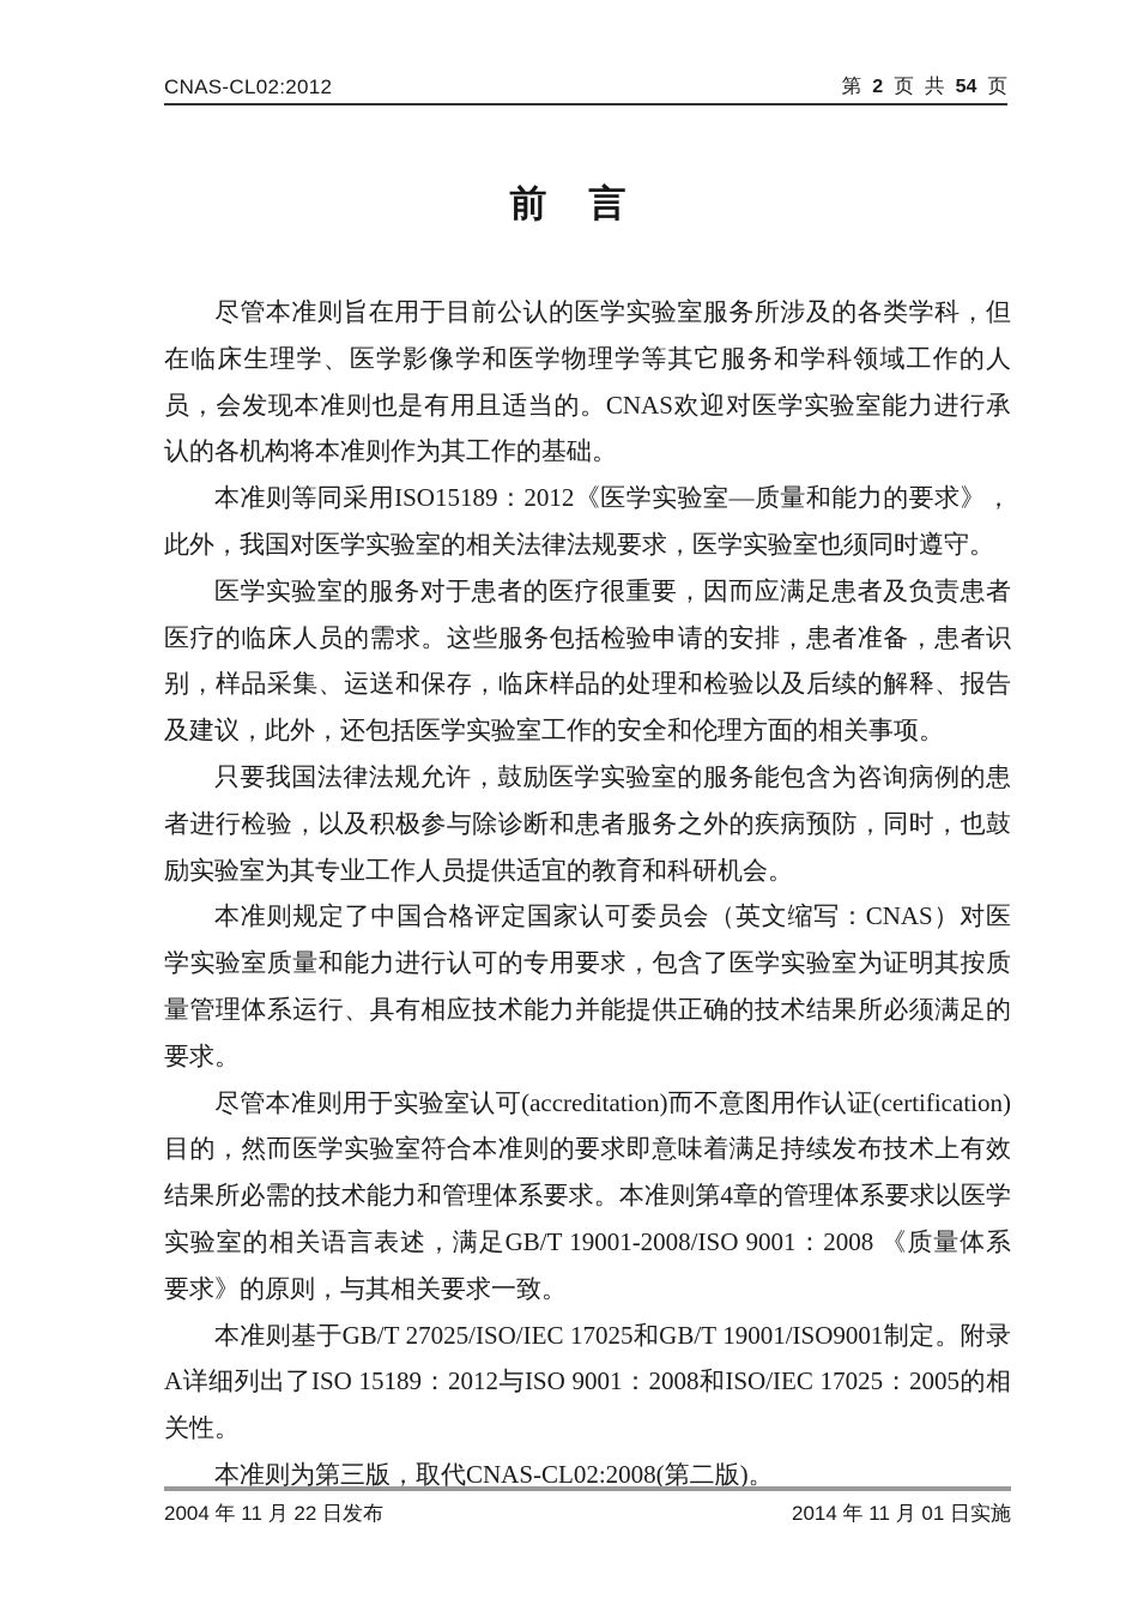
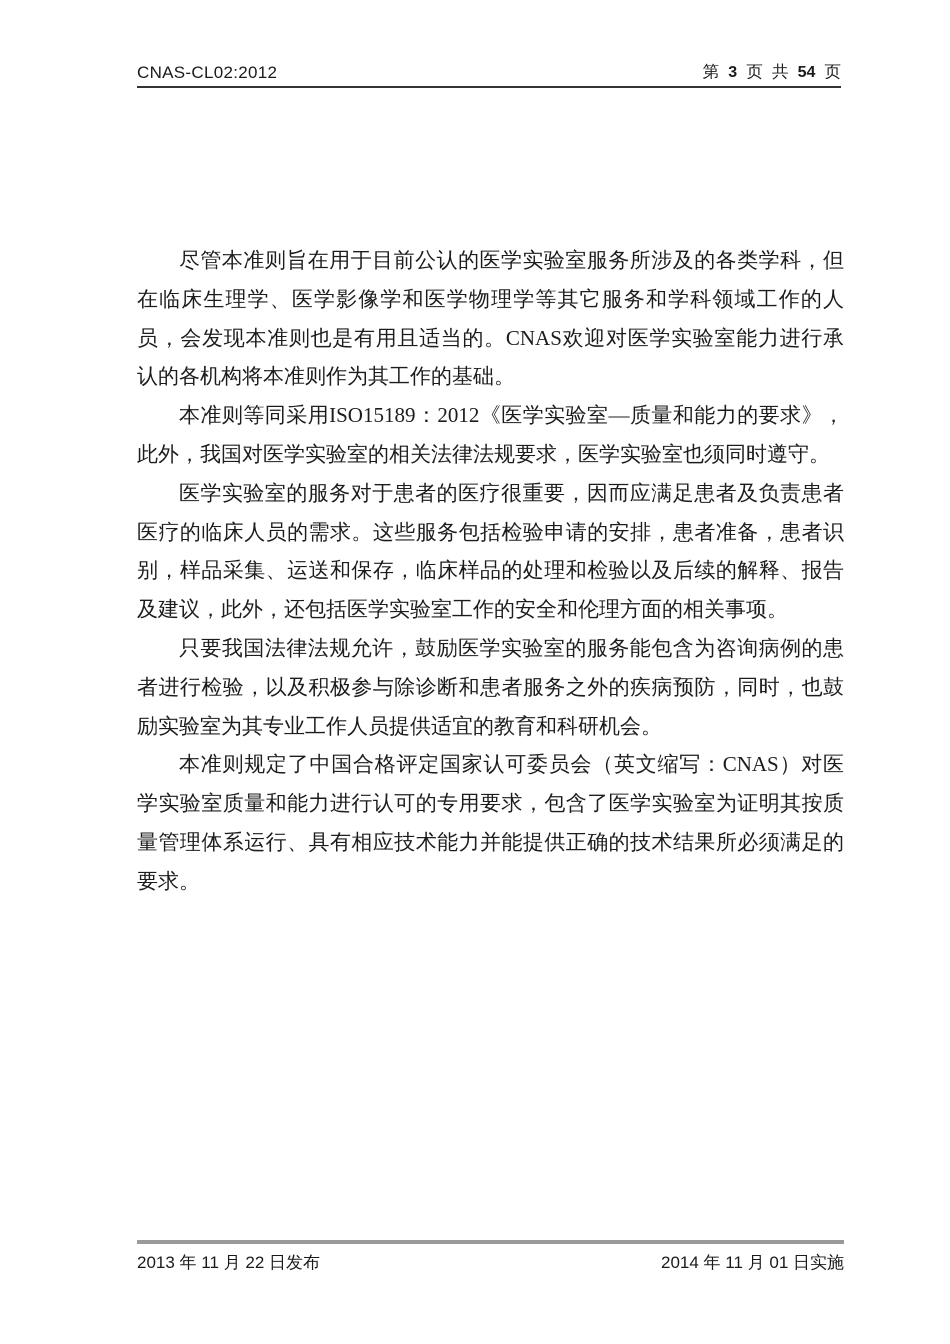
  CNAS-CL02:2012
- 第 2 页 共 54 页
+ 第 3 页 共 54 页
- 前 言
  尽管本准则旨在用于目前公认的医学实验室服务所涉及的各类学科，但在临床生理学、医学影像学和医学物理学等其它服务和学科领域工作的人员，会发现本准则也是有用且适当的。CNAS欢迎对医学实验室能力进行承认的各机构将本准则作为其工作的基础。
  本准则等同采用ISO15189：2012《医学实验室—质量和能力的要求》，此外，我国对医学实验室的相关法律法规要求，医学实验室也须同时遵守。
  医学实验室的服务对于患者的医疗很重要，因而应满足患者及负责患者医疗的临床人员的需求。这些服务包括检验申请的安排，患者准备，患者识别，样品采集、运送和保存，临床样品的处理和检验以及后续的解释、报告及建议，此外，还包括医学实验室工作的安全和伦理方面的相关事项。
  只要我国法律法规允许，鼓励医学实验室的服务能包含为咨询病例的患者进行检验，以及积极参与除诊断和患者服务之外的疾病预防，同时，也鼓励实验室为其专业工作人员提供适宜的教育和科研机会。
  本准则规定了中国合格评定国家认可委员会（英文缩写：CNAS）对医学实验室质量和能力进行认可的专用要求，包含了医学实验室为证明其按质量管理体系运行、具有相应技术能力并能提供正确的技术结果所必须满足的要求。
- 尽管本准则用于实验室认可(accreditation)而不意图用作认证(certification)目的，然而医学实验室符合本准则的要求即意味着满足持续发布技术上有效结果所必需的技术能力和管理体系要求。本准则第4章的管理体系要求以医学实验室的相关语言表述，满足GB/T 19001-2008/ISO 9001：2008 《质量体系 要求》的原则，与其相关要求一致。
- 本准则基于GB/T 27025/ISO/IEC 17025和GB/T 19001/ISO9001制定。附录A详细列出了ISO 15189：2012与ISO 9001：2008和ISO/IEC 17025：2005的相关性。
- 本准则为第三版，取代CNAS-CL02:2008(第二版)。
- 2004 年 11 月 22 日发布
+ 2013 年 11 月 22 日发布
  2014 年 11 月 01 日实施
